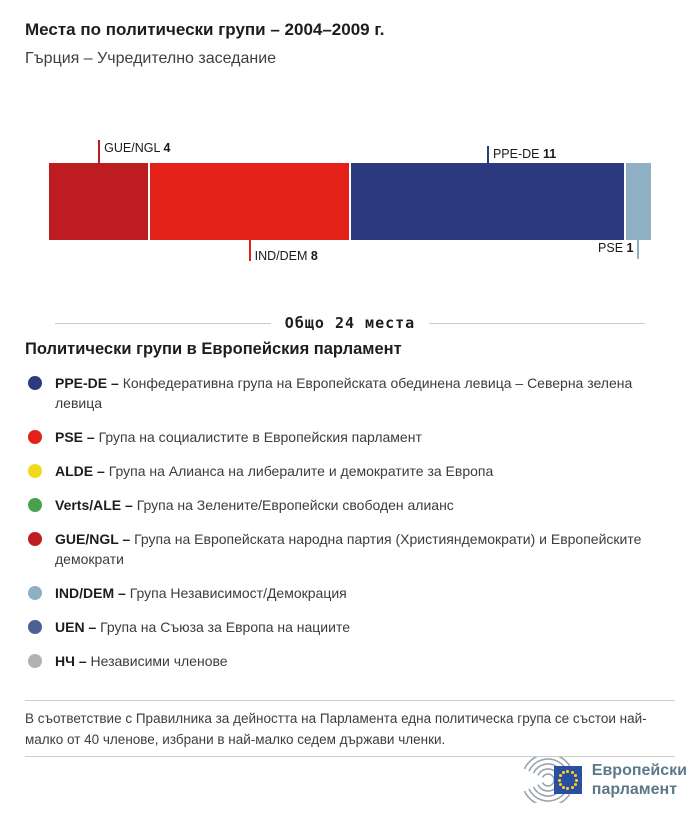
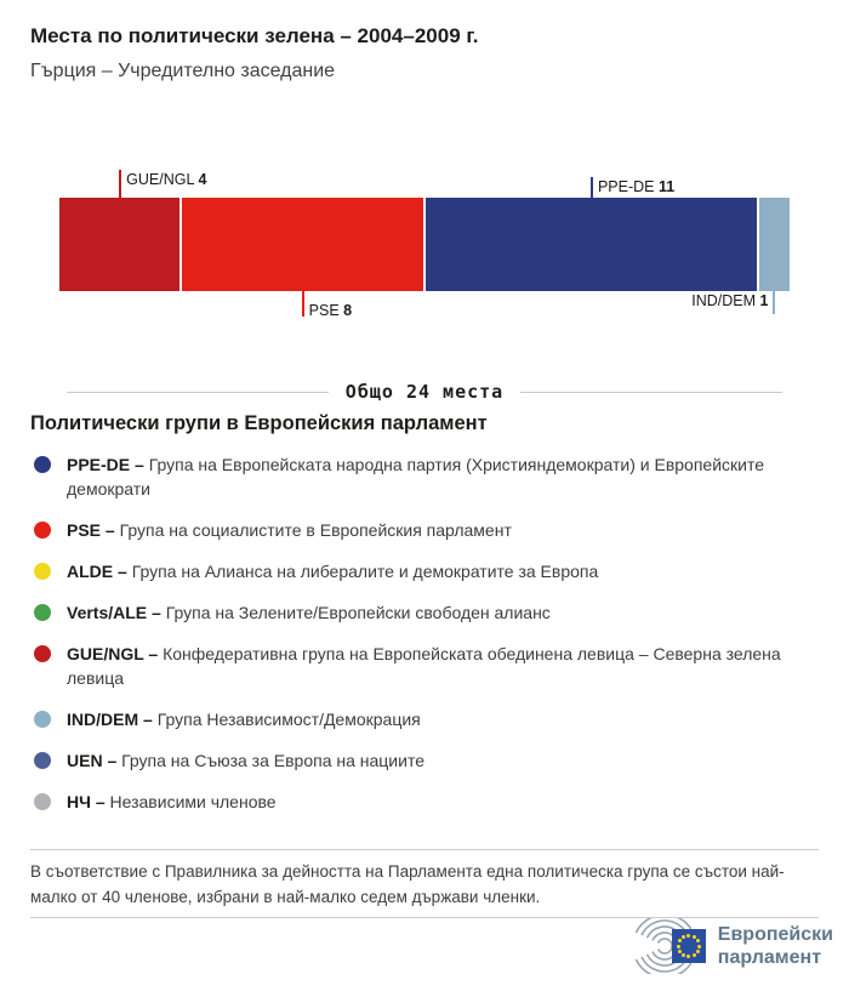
- Места по политически групи – 2004–2009 г.
+ Места по политически зелена – 2004–2009 г.
  Гърция – Учредително заседание
  GUE/NGL 4
- IND/DEM 8
+ PSE 8
  PPE-DE 11
- PSE 1
+ IND/DEM 1
  Общо 24 места
  Политически групи в Европейския парламент
- PPE-DE – Конфедеративна група на Европейската обединена левица – Северна зелена левица
+ PPE-DE – Група на Европейската народна партия (Християндемократи) и Европейските демократи
  PSE – Група на социалистите в Европейския парламент
  ALDE – Група на Алианса на либералите и демократите за Европа
  Verts/ALE – Група на Зелените/Европейски свободен алианс
- GUE/NGL – Група на Европейската народна партия (Християндемократи) и Европейските демократи
+ GUE/NGL – Конфедеративна група на Европейската обединена левица – Северна зелена левица
  IND/DEM – Група Независимост/Демокрация
  UEN – Група на Съюза за Европа на нациите
  НЧ – Независими членове
  В съответствие с Правилника за дейността на Парламента една политическа група се състои най-малко от 40 членове, избрани в най-малко седем държави членки.
  Европейски
  парламент
